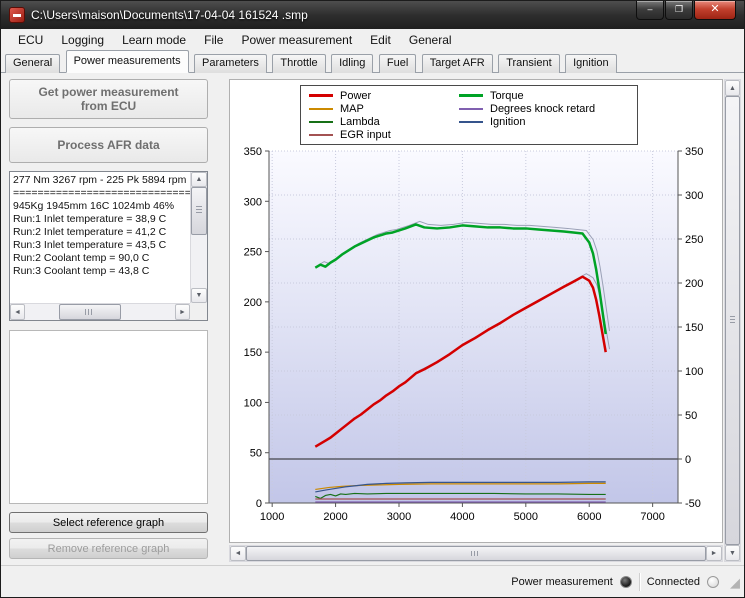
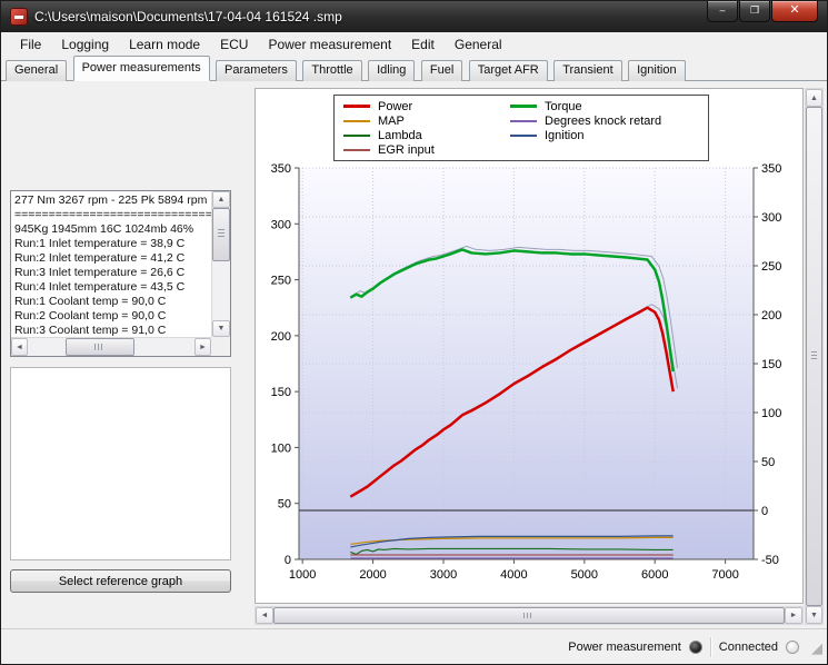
  C:\Users\maison\Documents\17-04-04 161524 .smp
  –
  ❐
  ✕
- ECU
+ File
  Logging
  Learn mode
- File
+ ECU
  Power measurement
  Edit
  General
  General Power measurements Parameters Throttle Idling Fuel Target AFR Transient Ignition
- Get power measurement from ECU
- Process AFR data
  277 Nm 3267 rpm - 225 Pk 5894 rpm
  945Kg 1945mm 16C 1024mb 46%
  Run:1 Inlet temperature = 38,9 C
  Run:2 Inlet temperature = 41,2 C
- Run:3 Inlet temperature = 43,5 C
+ Run:3 Inlet temperature = 26,6 C
+ Run:4 Inlet temperature = 43,5 C
+ Run:1 Coolant temp = 90,0 C
  Run:2 Coolant temp = 90,0 C
- Run:3 Coolant temp = 43,8 C
+ Run:3 Coolant temp = 91,0 C
  Select reference graph
- Remove reference graph
  350
  300
  250
  200
  150
  100
  50
  0
  350
  300
  250
  200
  150
  100
  50
  0
  -50
  1000
  2000
  3000
  4000
  5000
  6000
  7000
  Power
  MAP
  Lambda
  EGR input
  Torque
  Degrees knock retard
  Ignition
  Power measurement
  Connected
  ◢
